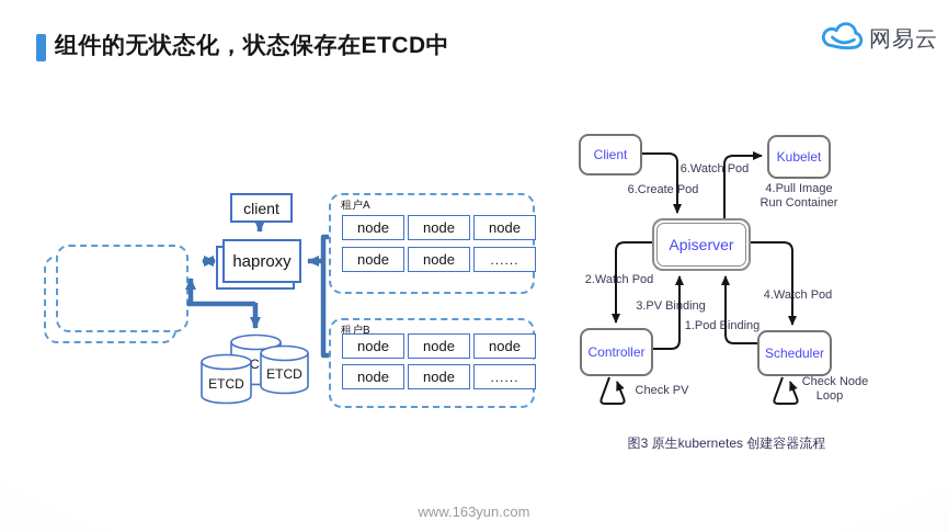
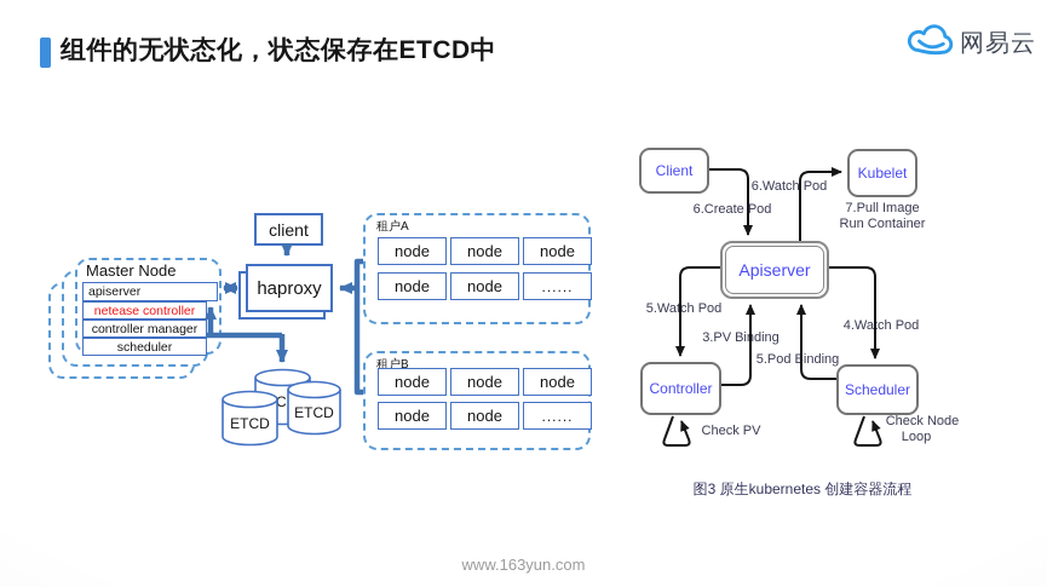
  组件的无状态化，状态保存在ETCD中
  网易云
+ Master Node
+ apiserver
+ netease controller
+ controller manager
+ scheduler
  client
  haproxy
  租户A
  node
  node
  node
  node
  node
  ......
  租户B
  node
  node
  node
  node
  node
  ......
  Client
  Kubelet
  Apiserver
  Controller
  Scheduler
  6.Create Pod
  6.Watch Pod
- 4.Pull Image
+ 7.Pull Image
  Run Container
- 2.Watch Pod
+ 5.Watch Pod
  3.PV Biding
  4.Wach Pod
- 1.Pod Binding
+ 5.Pod Binding
  Check PV
  Check Node
  Loop
  图3 原生kubernetes 创建容器流程
  ETCD
  ETCD
  www.163yun.com
